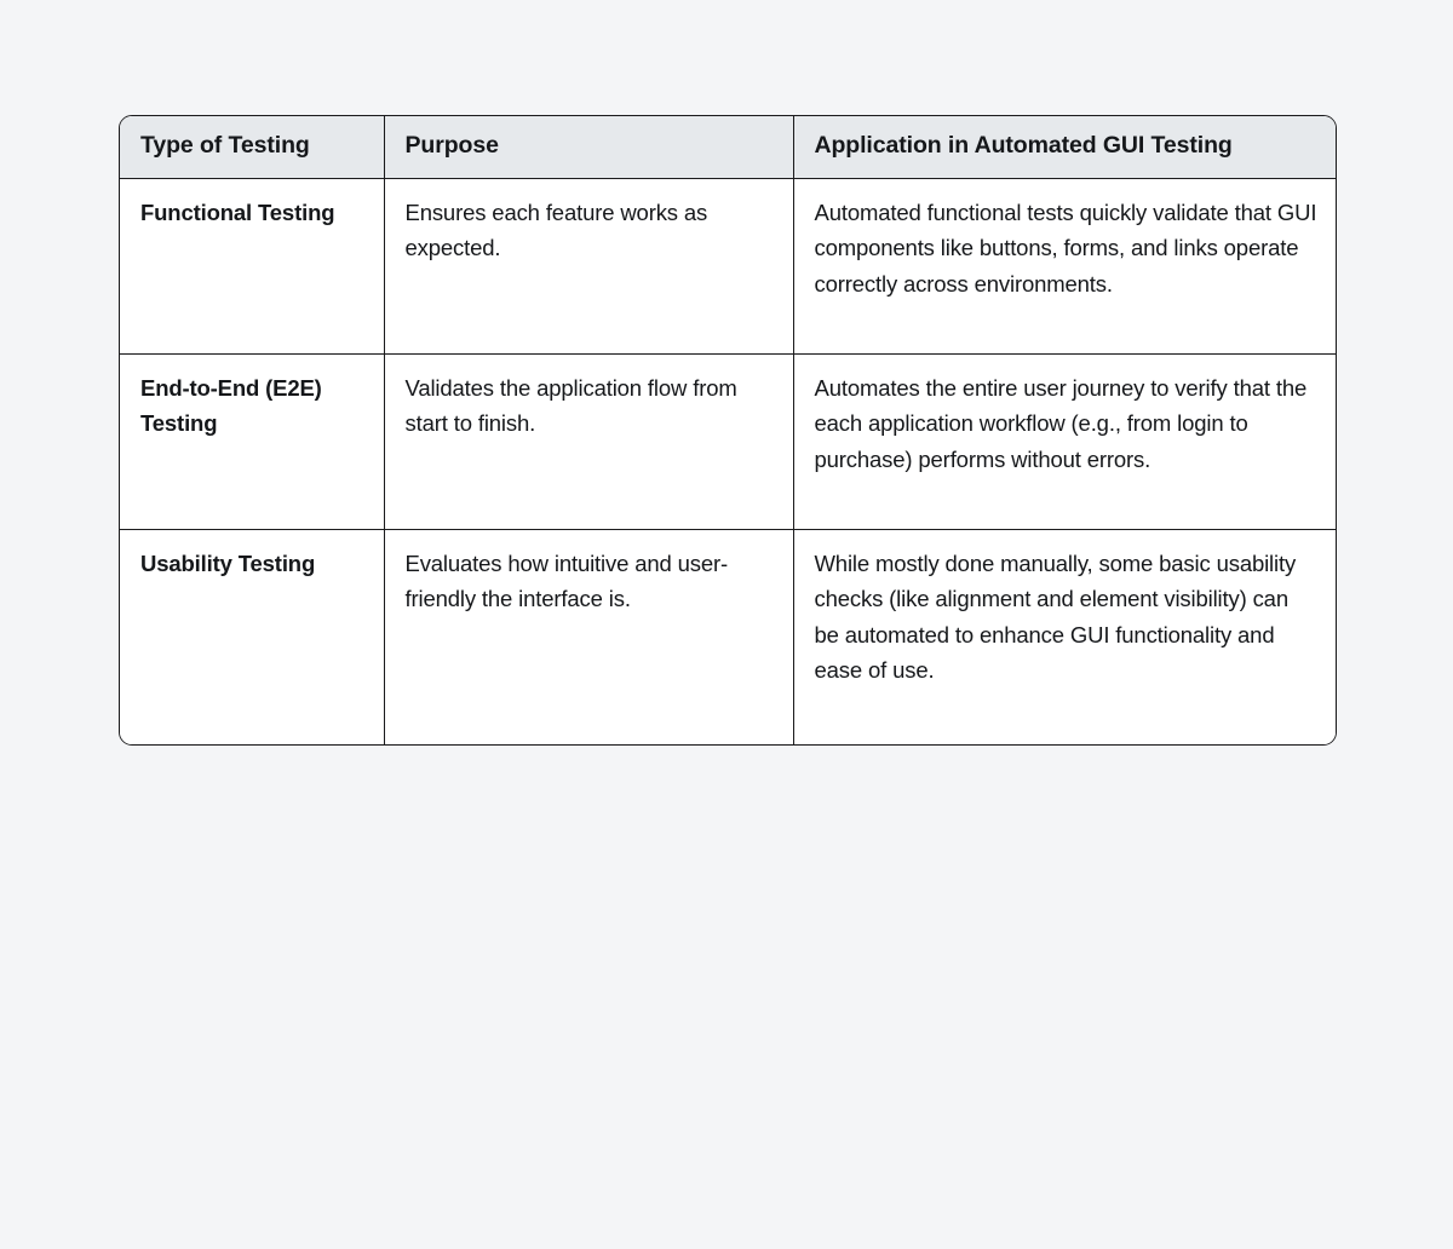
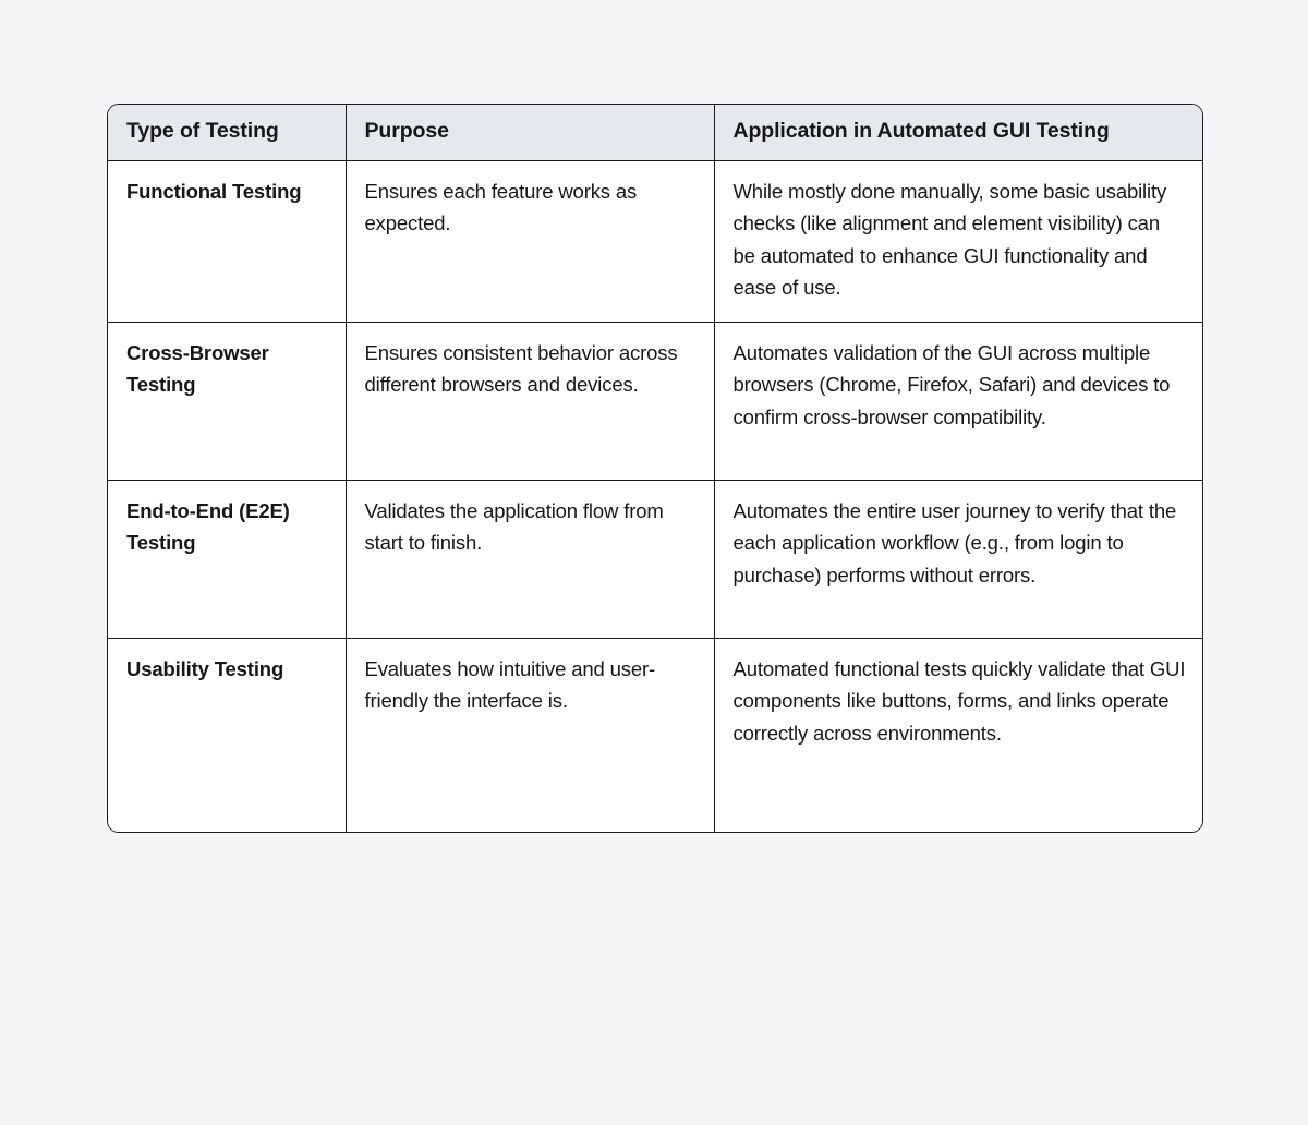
  Type of Testing	Purpose	Application in Automated GUI Testing
- Functional Testing	Ensures each feature works as expected.	Automated functional tests quickly validate that GUI components like buttons, forms, and links operate correctly across environments.
+ Functional Testing	Ensures each feature works as expected.	While mostly done manually, some basic usability checks (like alignment and element visibility) can be automated to enhance GUI functionality and ease of use.
+ Cross-Browser Testing	Ensures consistent behavior across different browsers and devices.	Automates validation of the GUI across multiple browsers (Chrome, Firefox, Safari) and devices to confirm cross-browser compatibility.
  End-to-End (E2E) Testing	Validates the application flow from start to finish.	Automates the entire user journey to verify that the each application workflow (e.g., from login to purchase) performs without errors.
- Usability Testing	Evaluates how intuitive and user-friendly the interface is.	While mostly done manually, some basic usability checks (like alignment and element visibility) can be automated to enhance GUI functionality and ease of use.
+ Usability Testing	Evaluates how intuitive and user-friendly the interface is.	Automated functional tests quickly validate that GUI components like buttons, forms, and links operate correctly across environments.
